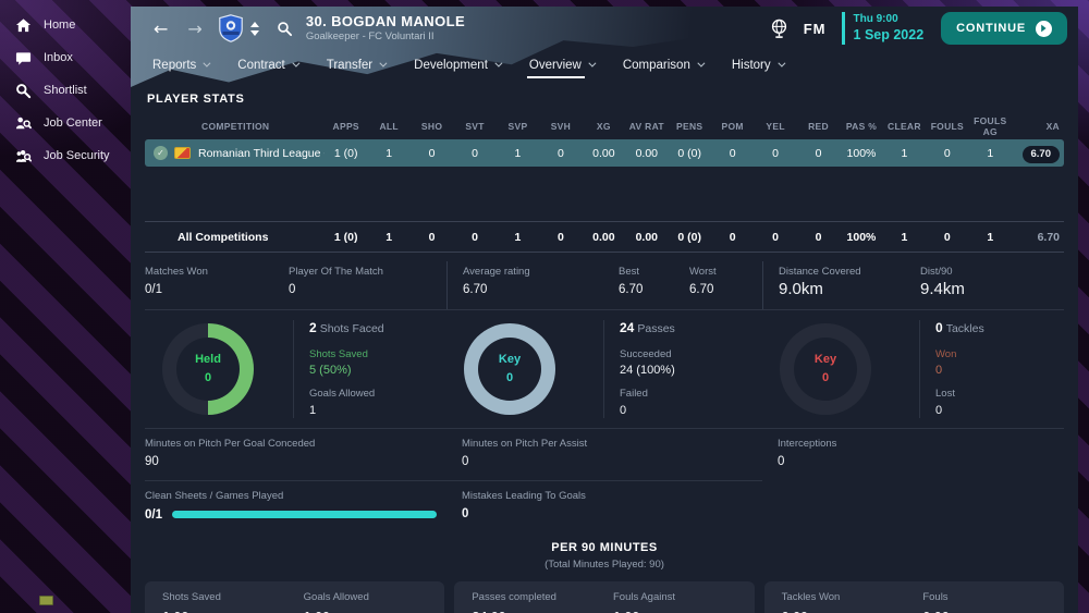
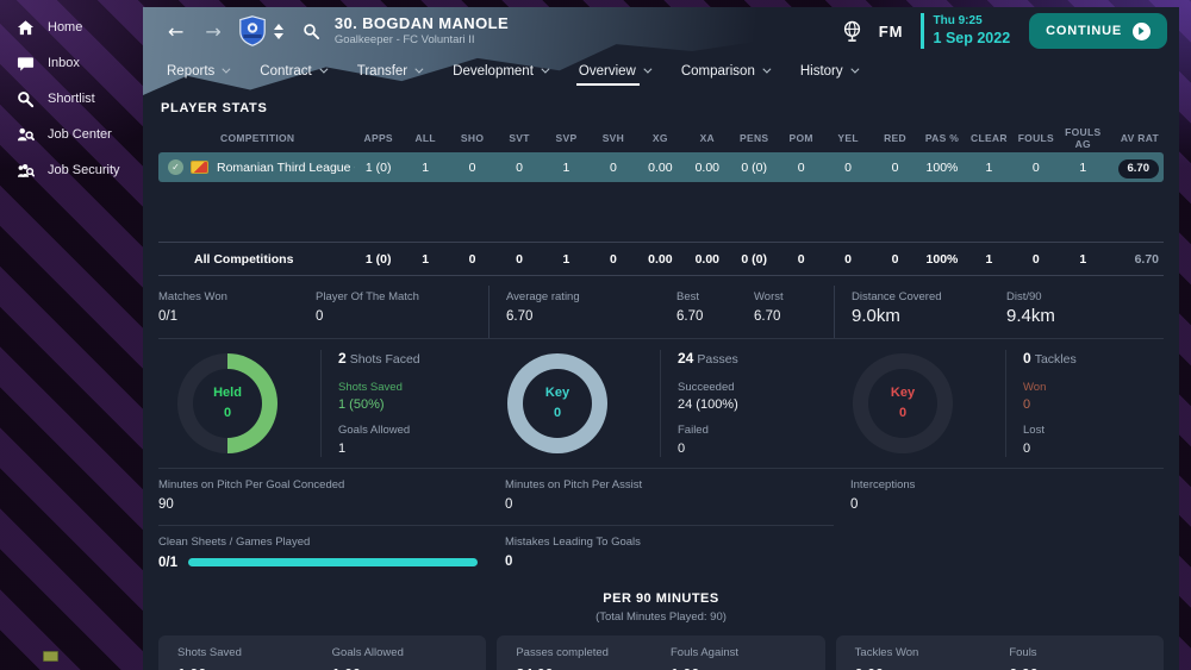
  Home
  Inbox
  Shortlist
  Job Center
  Job Security
  ←
  →
  30. BOGDAN MANOLE
  Goalkeeper - FC Voluntari II
  FM
- Thu 9:00
+ Thu 9:25
  1 Sep 2022
  CONTINUE
  Reports
  Contract
  Transfer
  Development
  Overview
  Comparison
  History
  PLAYER STATS
  COMPETITION
  APPS
  ALL
  SHO
  SVT
  SVP
  SVH
  XG
- AV RAT
+ XA
  PENS
  POM
  YEL
  RED
  PAS %
  CLEAR
  FOULS
  FOULS AG
- XA
+ AV RAT
  ✓
  Romanian Third League
  1 (0)
  1
  0
  0
  1
  0
  0.00
  0.00
  0 (0)
  0
  0
  0
  100%
  1
  0
  1
  6.70
  All Competitions
  1 (0)
  1
  0
  0
  1
  0
  0.00
  0.00
  0 (0)
  0
  0
  0
  100%
  1
  0
  1
  6.70
  Matches Won
  0/1
  Player Of The Match
  0
  Average rating
  6.70
  Best
  6.70
  Worst
  6.70
  Distance Covered
  9.0km
  Dist/90
  9.4km
  Held
  0
  2 Shots Faced
  Shots Saved
- 5 (50%)
+ 1 (50%)
  Goals Allowed
  1
  Key
  0
  24 Passes
  Succeeded
  24 (100%)
  Failed
  0
  Key
  0
  0 Tackles
  Won
  0
  Lost
  0
  Minutes on Pitch Per Goal Conceded
  90
  Minutes on Pitch Per Assist
  0
  Interceptions
  0
  Clean Sheets / Games Played
  0/1
  Mistakes Leading To Goals
  0
  PER 90 MINUTES
  (Total Minutes Played: 90)
  Shots Saved
  Goals Allowed
  Passes completed
  Fouls Against
  Tackles Won
  Fouls
